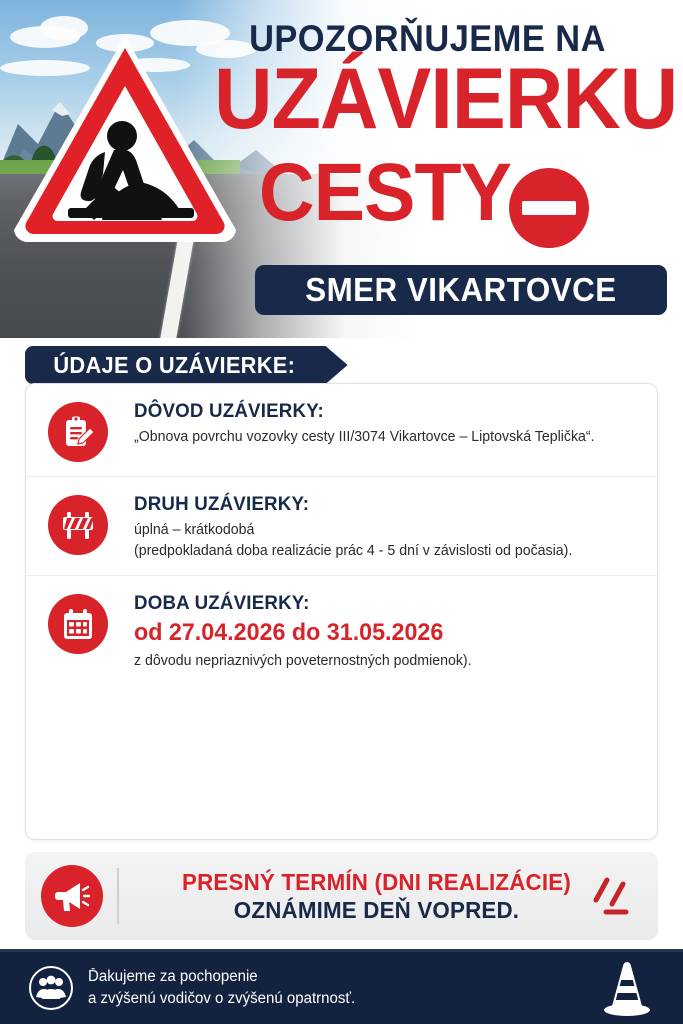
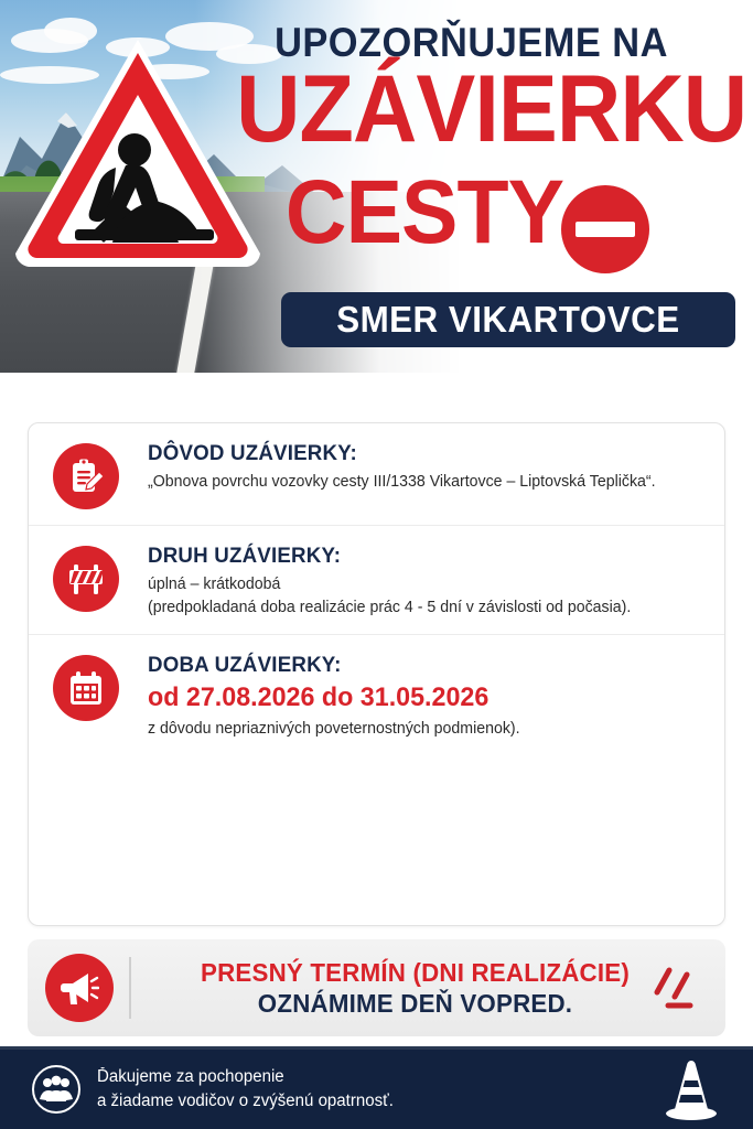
  UPOZORŇUJEME NA
  UZÁVIERKU
  CESTY
  SMER VIKARTOVCE
- ÚDAJE O UZÁVIERKE:
  DÔVOD UZÁVIERKY:
- „Obnova povrchu vozovky cesty III/3074 Vikartovce – Liptovská Teplička“.
+ „Obnova povrchu vozovky cesty III/1338 Vikartovce – Liptovská Teplička“.
  DRUH UZÁVIERKY:
  úplná – krátkodobá
  (predpokladaná doba realizácie prác 4 - 5 dní v závislosti od počasia).
  DOBA UZÁVIERKY:
- od 27.04.2026 do 31.05.2026
+ od 27.08.2026 do 31.05.2026
  z dôvodu nepriaznivých poveternostných podmienok).
  PRESNÝ TERMÍN (DNI REALIZÁCIE)
  OZNÁMIME DEŇ VOPRED.
  Ďakujeme za pochopenie
- a zvýšenú vodičov o zvýšenú opatrnosť.
+ a žiadame vodičov o zvýšenú opatrnosť.
